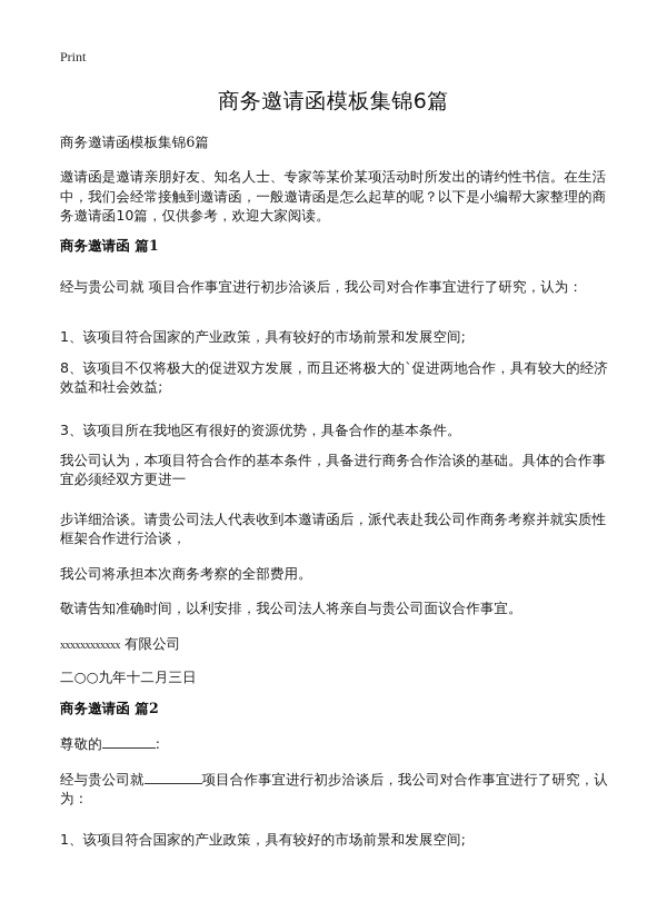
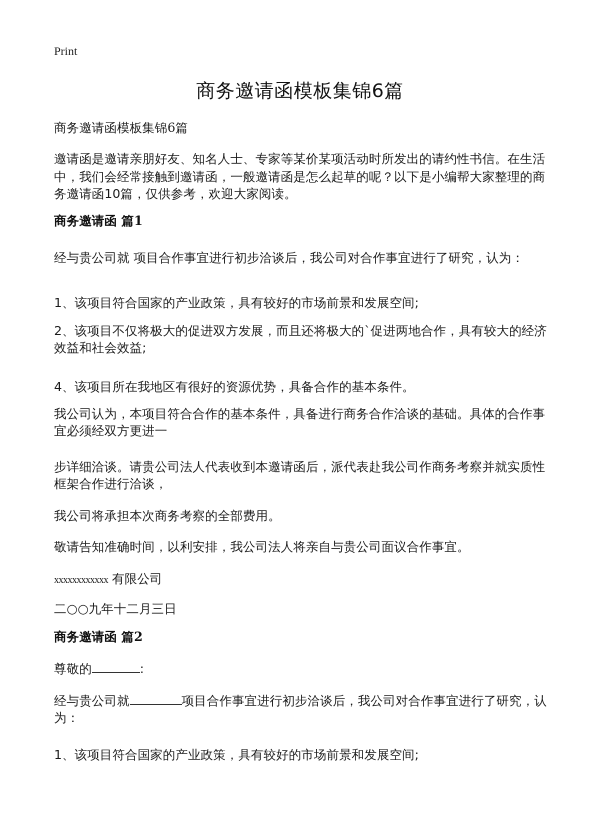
  Print
  商务邀请函模板集锦6篇
  商务邀请函模板集锦6篇
  邀请函是邀请亲朋好友、知名人士、专家等某价某项活动时所发出的请约性书信。在生活中，我们会经常接触到邀请函，一般邀请函是怎么起草的呢？以下是小编帮大家整理的商务邀请函10篇，仅供参考，欢迎大家阅读。
  商务邀请函 篇1
  经与贵公司就 项目合作事宜进行初步洽谈后，我公司对合作事宜进行了研究，认为：
  1、该项目符合国家的产业政策，具有较好的市场前景和发展空间;
- 8、该项目不仅将极大的促进双方发展，而且还将极大的`促进两地合作，具有较大的经济效益和社会效益;
+ 2、该项目不仅将极大的促进双方发展，而且还将极大的`促进两地合作，具有较大的经济效益和社会效益;
- 3、该项目所在我地区有很好的资源优势，具备合作的基本条件。
+ 4、该项目所在我地区有很好的资源优势，具备合作的基本条件。
  我公司认为，本项目符合合作的基本条件，具备进行商务合作洽谈的基础。具体的合作事宜必须经双方更进一
  步详细洽谈。请贵公司法人代表收到本邀请函后，派代表赴我公司作商务考察并就实质性框架合作进行洽谈，
  我公司将承担本次商务考察的全部费用。
  敬请告知准确时间，以利安排，我公司法人将亲自与贵公司面议合作事宜。
  xxxxxxxxxxxx 有限公司
  二○○九年十二月三日
  商务邀请函 篇2
  尊敬的 :
  经与贵公司就 项目合作事宜进行初步洽谈后，我公司对合作事宜进行了研究，认为：
  1、该项目符合国家的产业政策，具有较好的市场前景和发展空间;
